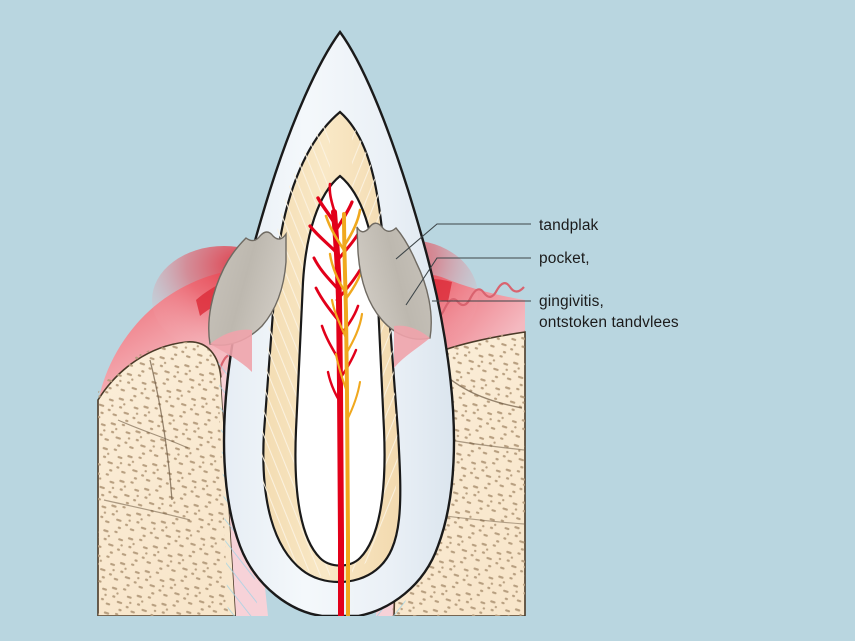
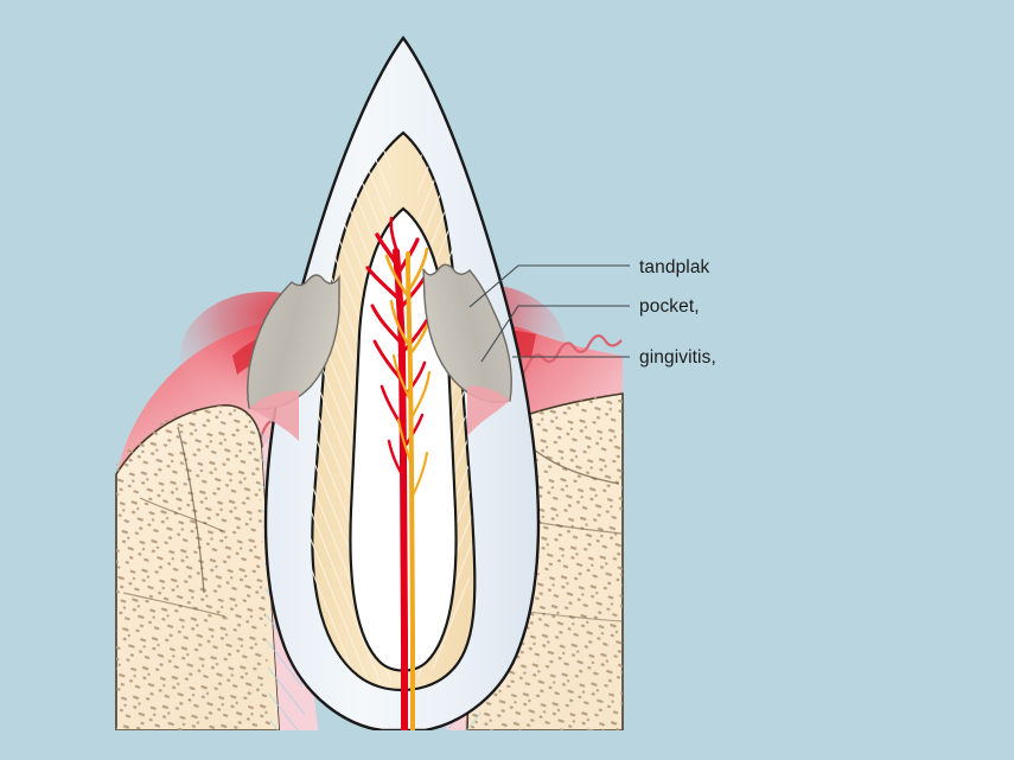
  tandplak
  pocket,
  gingivitis,
- ontstoken tandvlees
